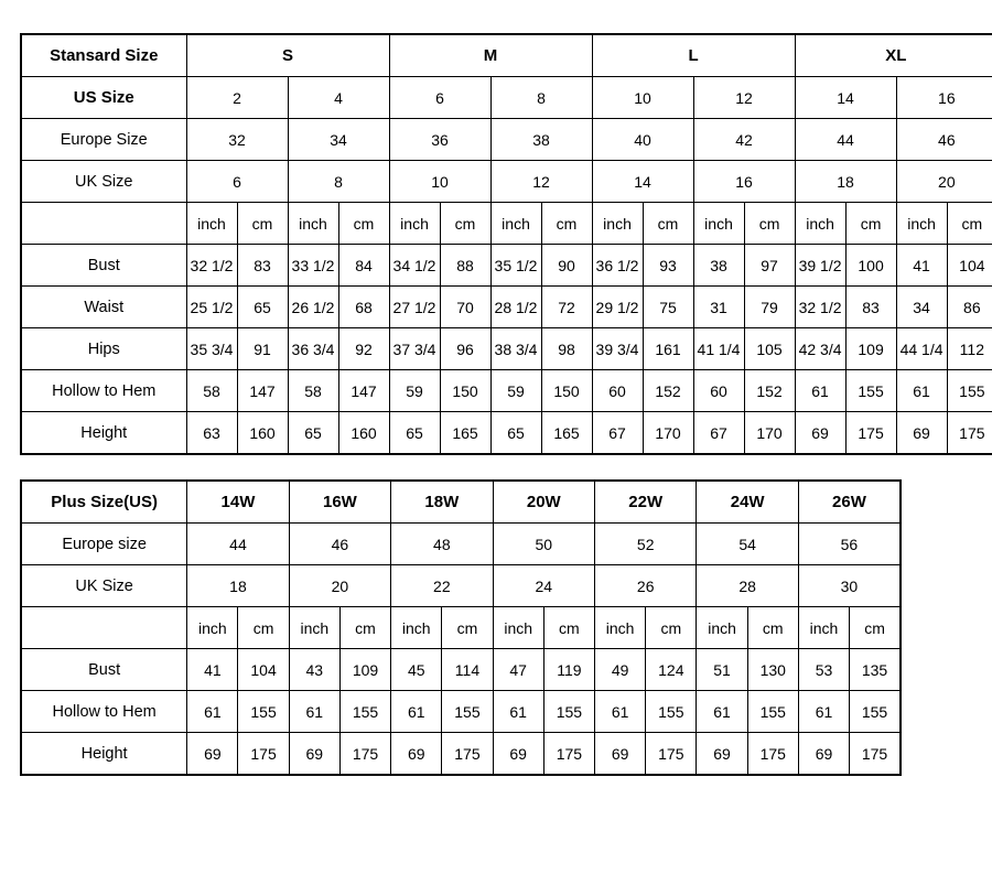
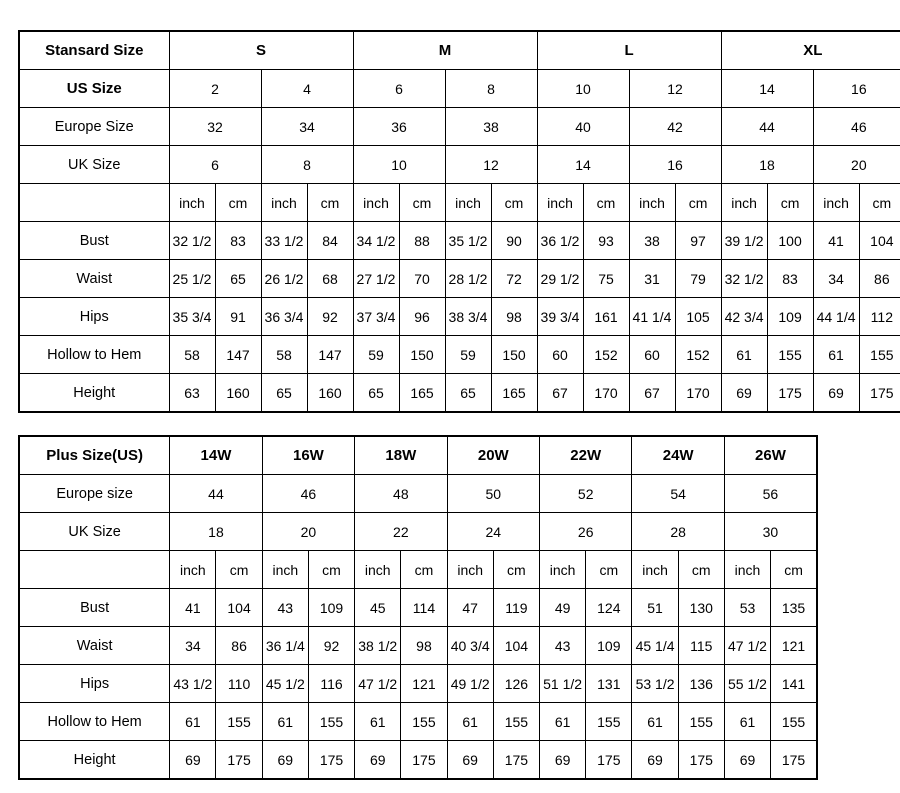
  Stansard Size	S	M	L	XL
  US Size	2	4	6	8	10	12	14	16
  Europe Size	32	34	36	38	40	42	44	46
  UK Size	6	8	10	12	14	16	18	20
  	inch	cm	inch	cm	inch	cm	inch	cm	inch	cm	inch	cm	inch	cm	inch	cm
  Bust	32 1/2	83	33 1/2	84	34 1/2	88	35 1/2	90	36 1/2	93	38	97	39 1/2	100	41	104
  Waist	25 1/2	65	26 1/2	68	27 1/2	70	28 1/2	72	29 1/2	75	31	79	32 1/2	83	34	86
  Hips	35 3/4	91	36 3/4	92	37 3/4	96	38 3/4	98	39 3/4	161	41 1/4	105	42 3/4	109	44 1/4	112
  Hollow to Hem	58	147	58	147	59	150	59	150	60	152	60	152	61	155	61	155
  Height	63	160	65	160	65	165	65	165	67	170	67	170	69	175	69	175
  Plus Size(US)	14W	16W	18W	20W	22W	24W	26W
  Europe size	44	46	48	50	52	54	56
  UK Size	18	20	22	24	26	28	30
  	inch	cm	inch	cm	inch	cm	inch	cm	inch	cm	inch	cm	inch	cm
  Bust	41	104	43	109	45	114	47	119	49	124	51	130	53	135
+ Waist	34	86	36 1/4	92	38 1/2	98	40 3/4	104	43	109	45 1/4	115	47 1/2	121
+ Hips	43 1/2	110	45 1/2	116	47 1/2	121	49 1/2	126	51 1/2	131	53 1/2	136	55 1/2	141
  Hollow to Hem	61	155	61	155	61	155	61	155	61	155	61	155	61	155
  Height	69	175	69	175	69	175	69	175	69	175	69	175	69	175
